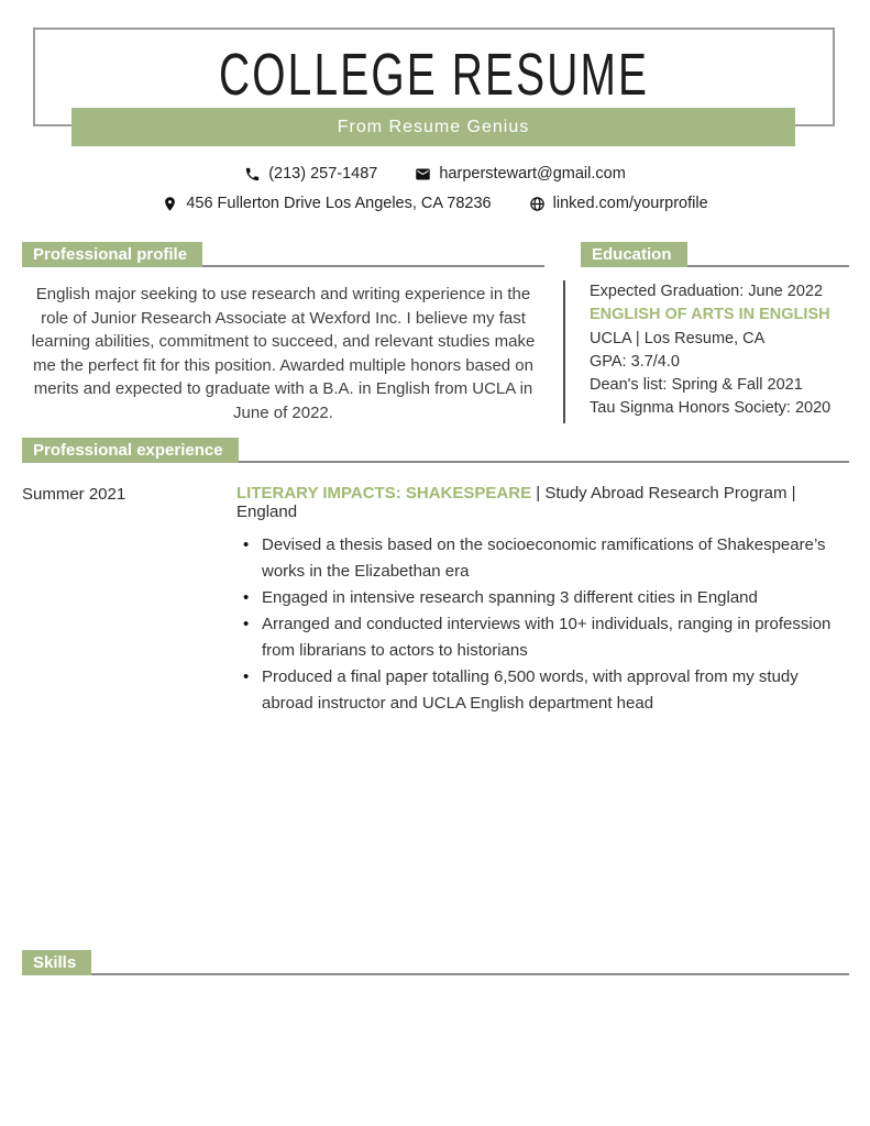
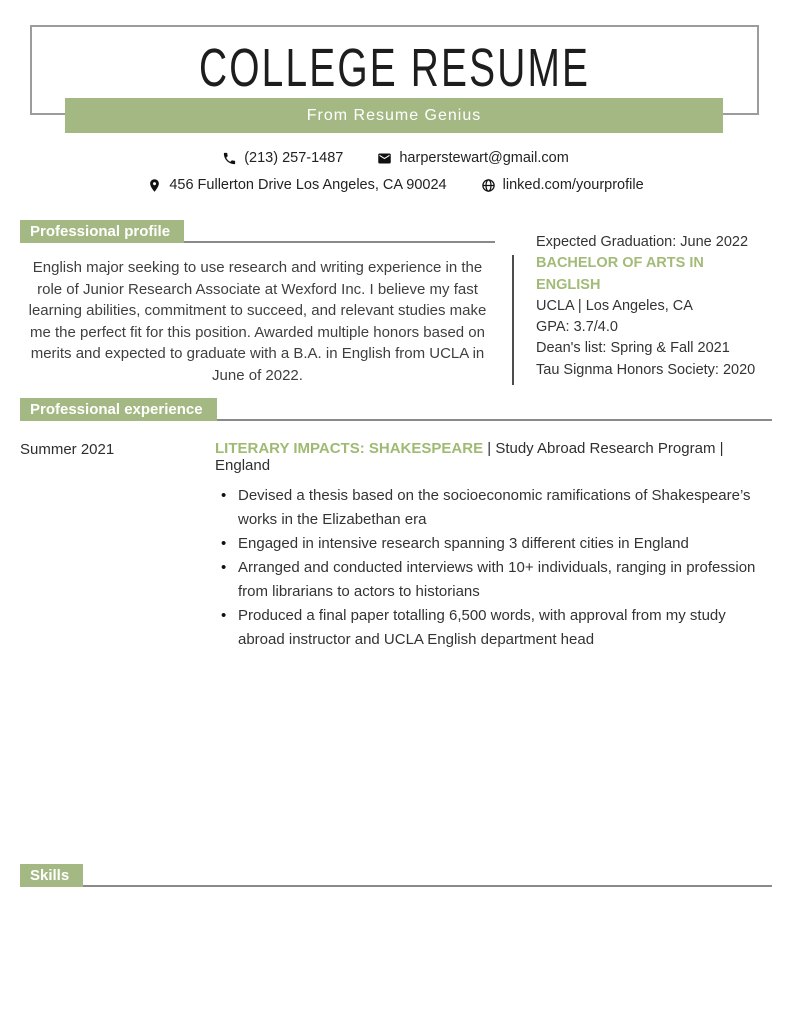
  COLLEGE RESUME
  From Resume Genius
  (213) 257-1487
  harperstewart@gmail.com
- 456 Fullerton Drive Los Angeles, CA 78236
+ 456 Fullerton Drive Los Angeles, CA 90024
  linked.com/yourprofile
  Professional profile
  English major seeking to use research and writing experience in the role of Junior Research Associate at Wexford Inc. I believe my fast learning abilities, commitment to succeed, and relevant studies make me the perfect fit for this position. Awarded multiple honors based on merits and expected to graduate with a B.A. in English from UCLA in June of 2022.
- Education
  Expected Graduation: June 2022
- ENGLISH OF ARTS IN ENGLISH
+ BACHELOR OF ARTS IN ENGLISH
- UCLA | Los Resume, CA
+ UCLA | Los Angeles, CA
  GPA: 3.7/4.0
  Dean's list: Spring & Fall 2021
  Tau Signma Honors Society: 2020
  Professional experience
  Summer 2021
  LITERARY IMPACTS: SHAKESPEARE | Study Abroad Research Program | England
  Devised a thesis based on the socioeconomic ramifications of Shakespeare’s works in the Elizabethan era
  Engaged in intensive research spanning 3 different cities in England
  Arranged and conducted interviews with 10+ individuals, ranging in profession from librarians to actors to historians
  Produced a final paper totalling 6,500 words, with approval from my study abroad instructor and UCLA English department head
  Skills
